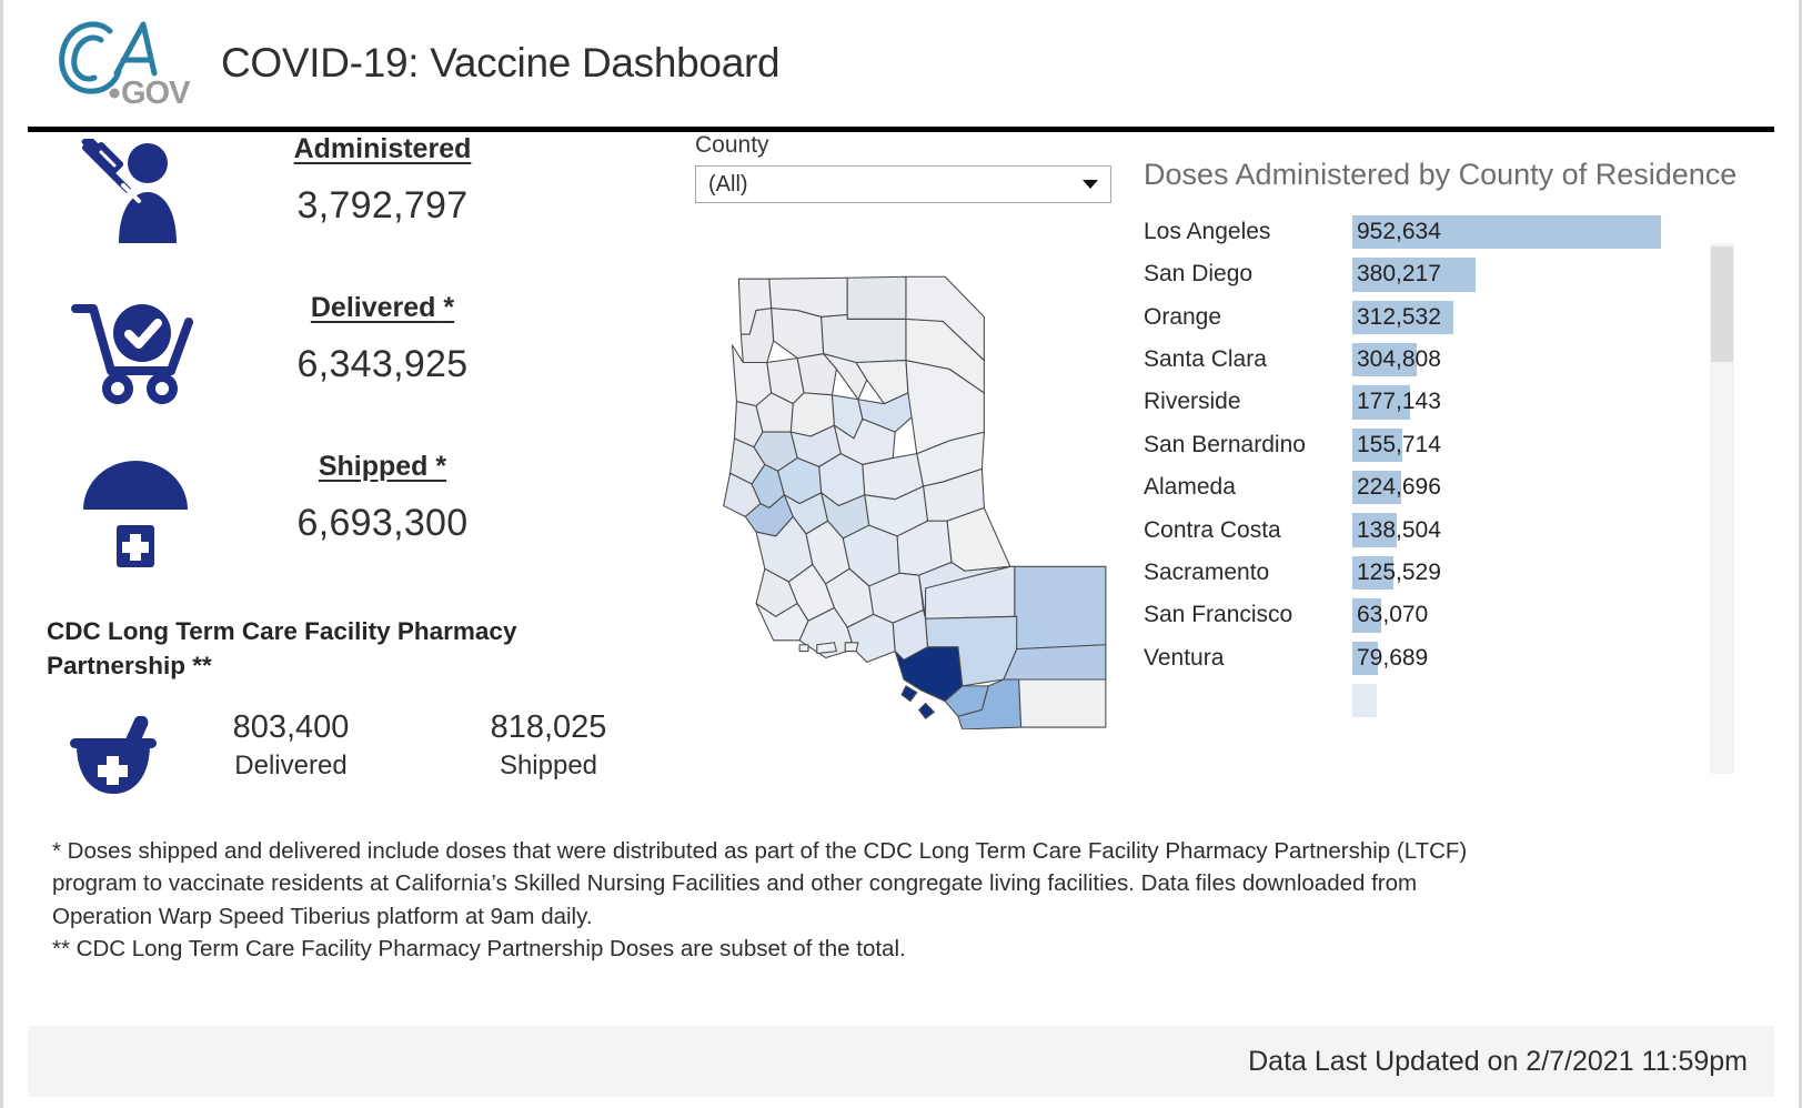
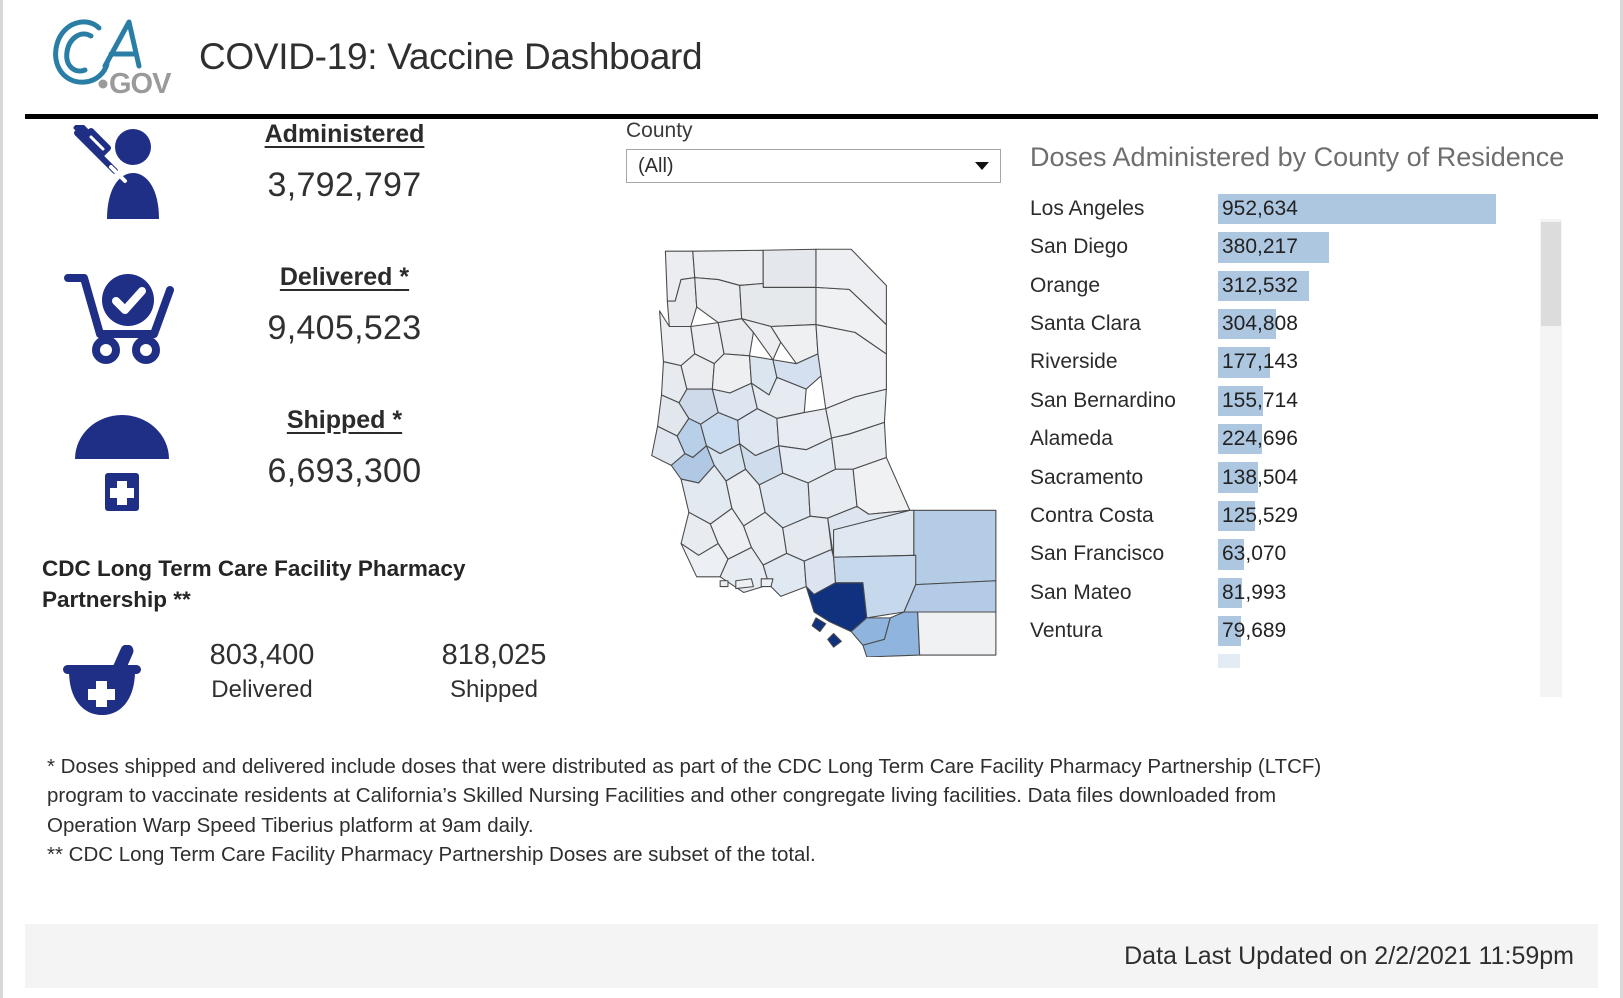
  GOV
  COVID-19: Vaccine Dashboard
  Administered
  3,792,797
  Delivered *
- 6,343,925
+ 9,405,523
  Shipped *
  6,693,300
  CDC Long Term Care Facility Pharmacy Partnership **
  803,400
  Delivered
  818,025
  Shipped
  County
  (All)
  Doses Administered by County of Residence
  Los Angeles
  952,634
  San Diego
  380,217
  Orange
  312,532
  Santa Clara
  304,808
  Riverside
  177,143
  San Bernardino
  155,714
  Alameda
  224,696
- Contra Costa
+ Sacramento
  138,504
- Sacramento
+ Contra Costa
  125,529
  San Francisco
  63,070
+ San Mateo
+ 81,993
  Ventura
  79,689
  * Doses shipped and delivered include doses that were distributed as part of the CDC Long Term Care Facility Pharmacy Partnership (LTCF)
  program to vaccinate residents at California’s Skilled Nursing Facilities and other congregate living facilities. Data files downloaded from
  Operation Warp Speed Tiberius platform at 9am daily.
  ** CDC Long Term Care Facility Pharmacy Partnership Doses are subset of the total.
- Data Last Updated on 2/7/2021 11:59pm
+ Data Last Updated on 2/2/2021 11:59pm
